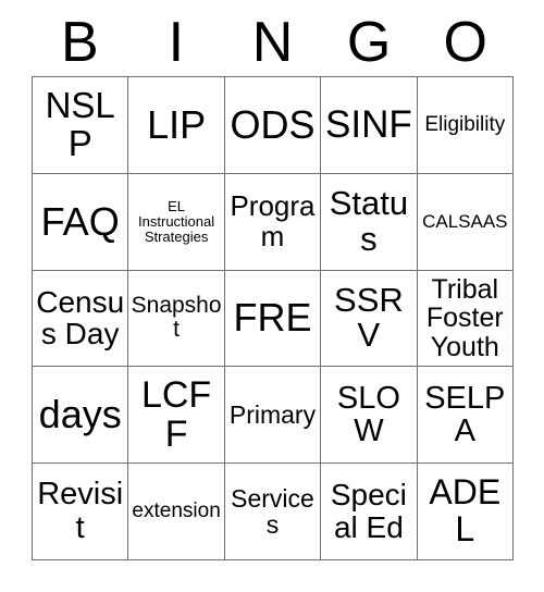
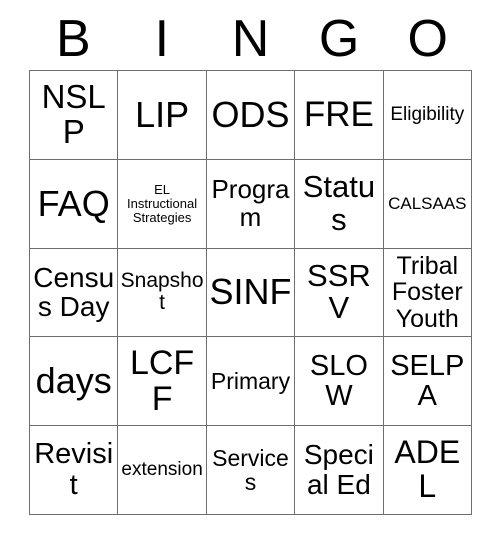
  B
  I
  N
  G
  O
  NSLP
  LIP
  ODS
- SINF
+ FRE
  Eligibility
  FAQ
  EL Instructional Strategies
  Program
  Status
  CALSAAS
  Census Day
  Snapshot
- FRE
+ SINF
  SSRV
  Tribal Foster Youth
  days
  LCFF
  Primary
  SLOW
  SELPA
  Revisit
  extension
  Services
  Special Ed
  ADEL
